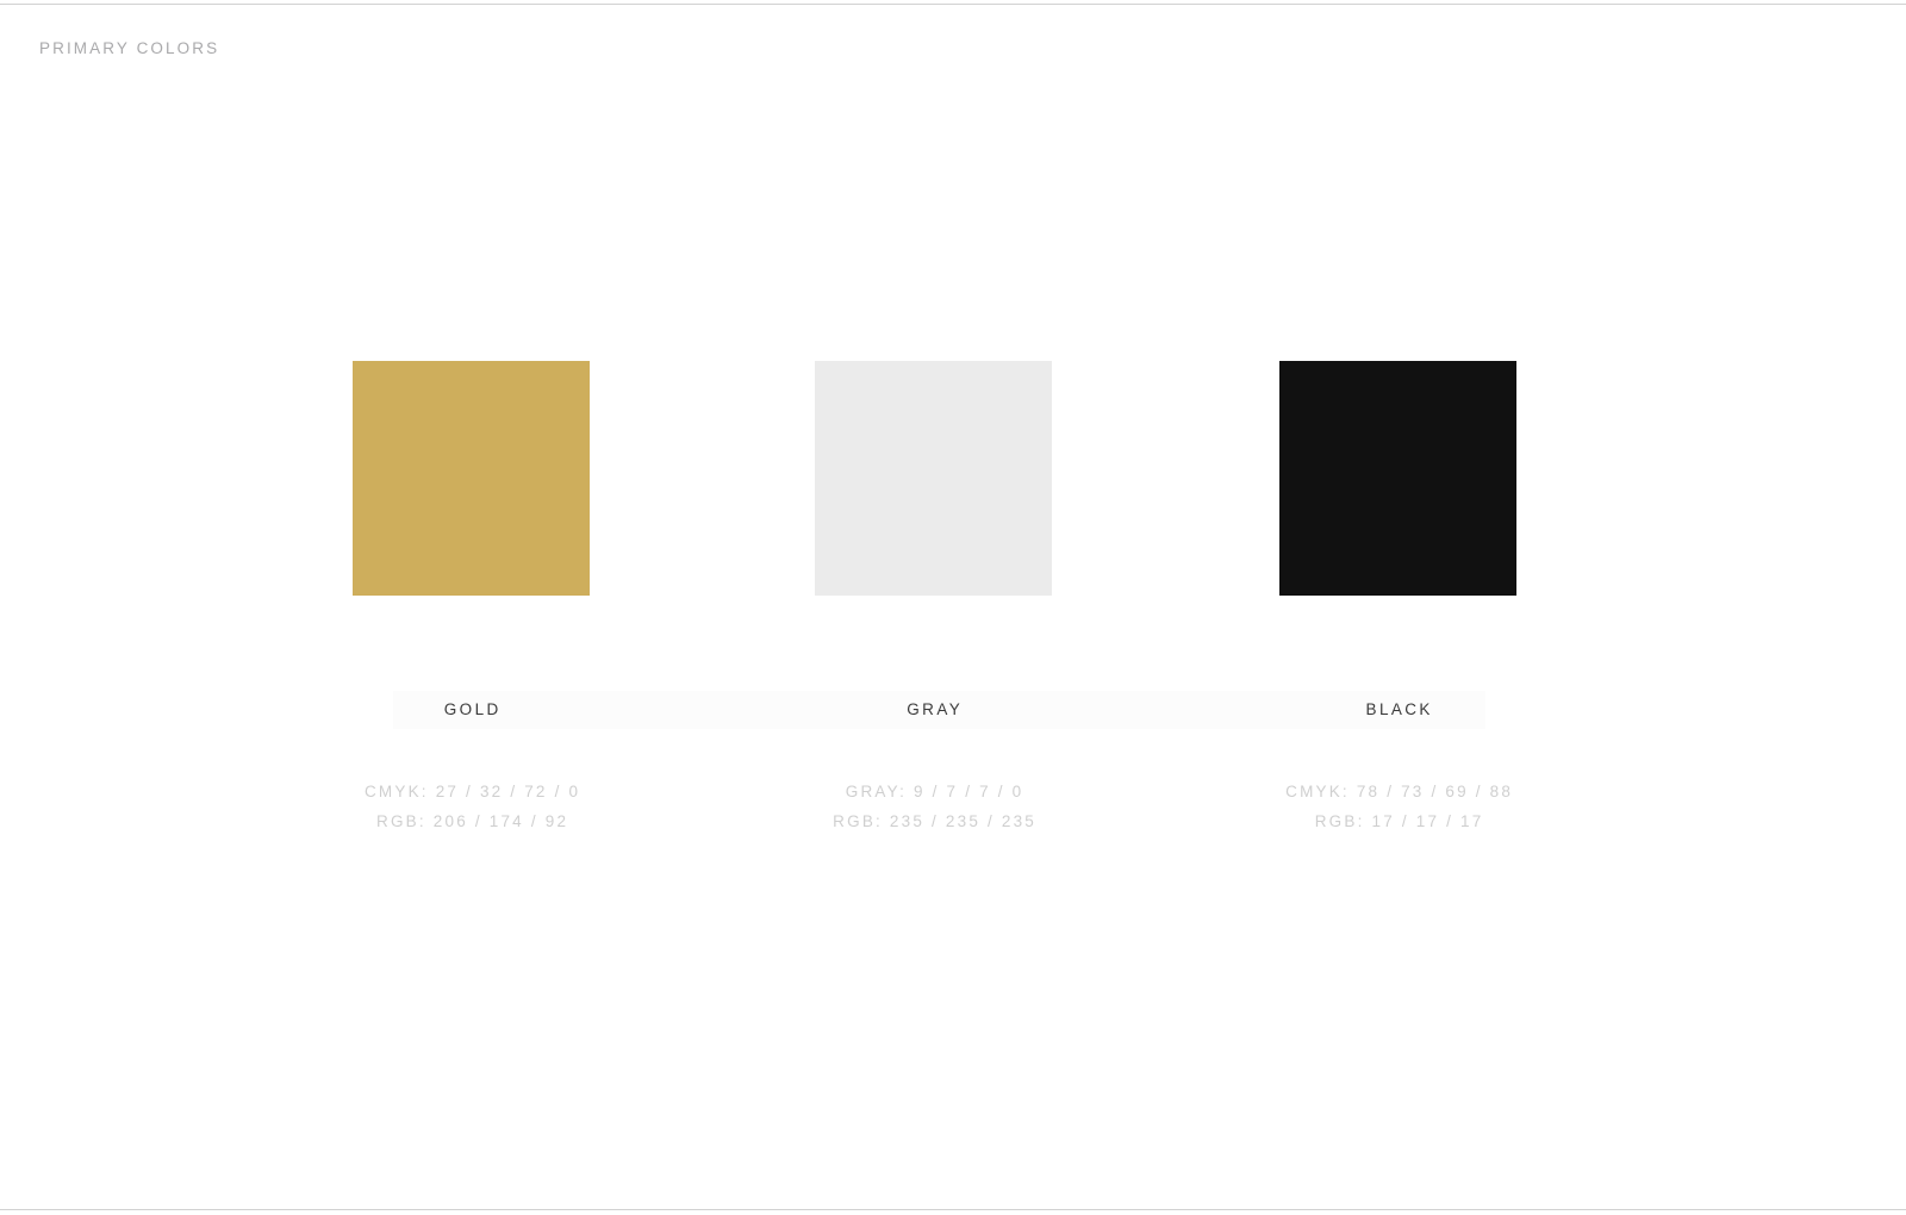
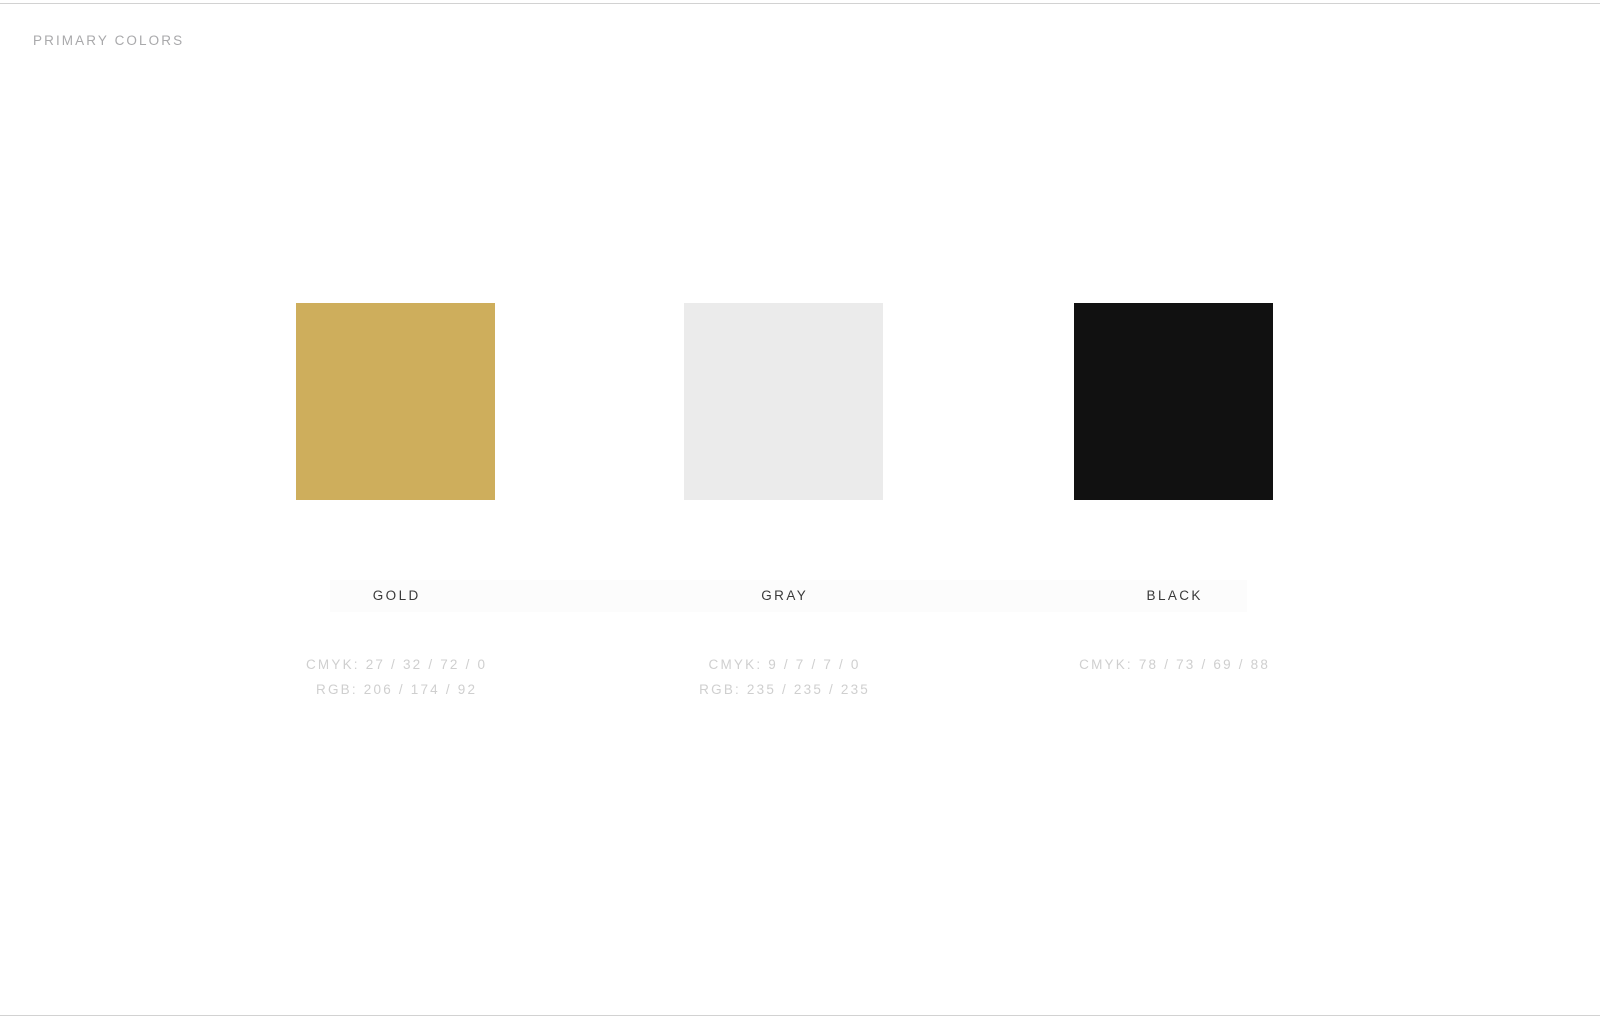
  PRIMARY COLORS
  GOLD
  CMYK: 27 / 32 / 72 / 0
  RGB: 206 / 174 / 92
  GRAY
- GRAY: 9 / 7 / 7 / 0
+ CMYK: 9 / 7 / 7 / 0
  RGB: 235 / 235 / 235
  BLACK
  CMYK: 78 / 73 / 69 / 88
- RGB: 17 / 17 / 17
